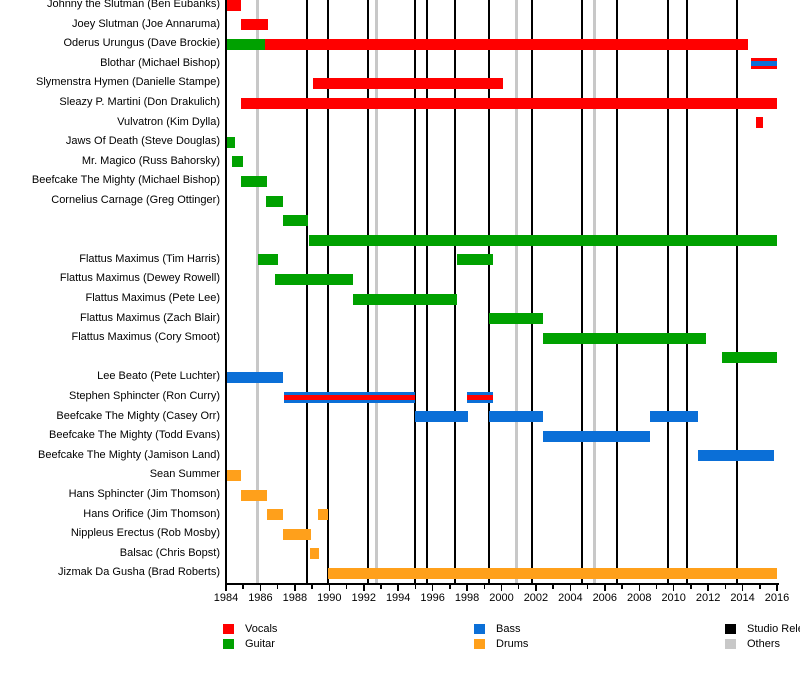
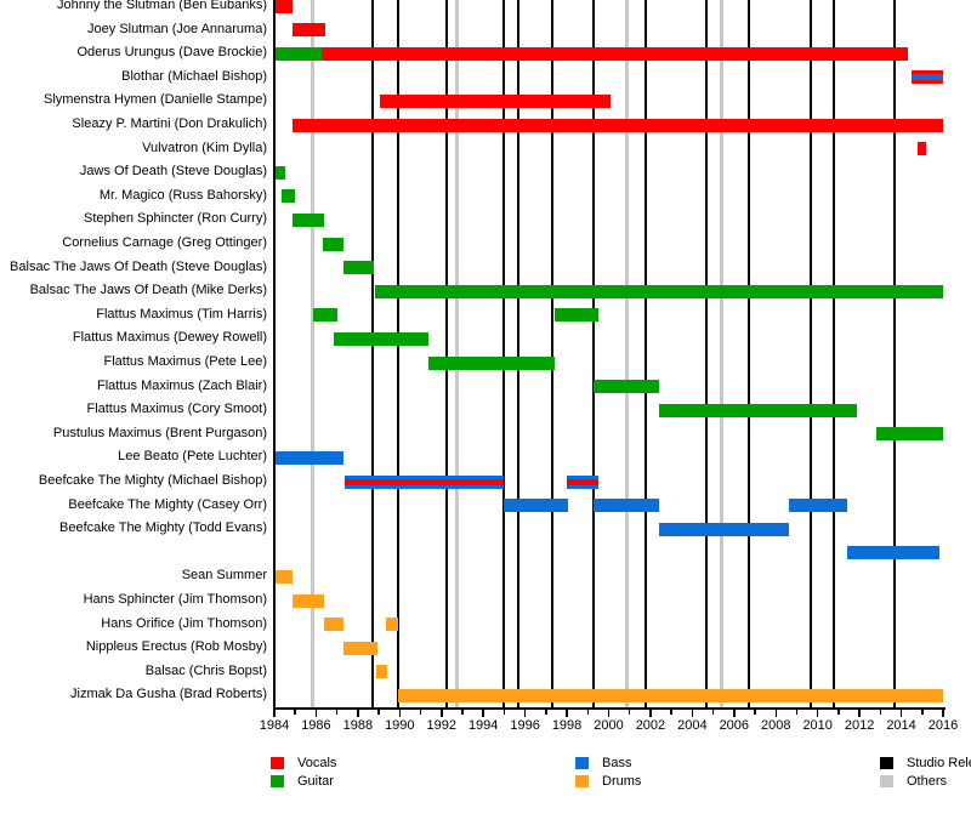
  Johnny the Slutman (Ben Eubanks)
  Joey Slutman (Joe Annaruma)
  Oderus Urungus (Dave Brockie)
  Blothar (Michael Bishop)
  Slymenstra Hymen (Danielle Stampe)
  Sleazy P. Martini (Don Drakulich)
  Vulvatron (Kim Dylla)
  Jaws Of Death (Steve Douglas)
  Mr. Magico (Russ Bahorsky)
- Beefcake The Mighty (Michael Bishop)
+ Stephen Sphincter (Ron Curry)
  Cornelius Carnage (Greg Ottinger)
+ Balsac The Jaws Of Death (Steve Douglas)
+ Balsac The Jaws Of Death (Mike Derks)
  Flattus Maximus (Tim Harris)
  Flattus Maximus (Dewey Rowell)
  Flattus Maximus (Pete Lee)
  Flattus Maximus (Zach Blair)
  Flattus Maximus (Cory Smoot)
+ Pustulus Maximus (Brent Purgason)
  Lee Beato (Pete Luchter)
- Stephen Sphincter (Ron Curry)
+ Beefcake The Mighty (Michael Bishop)
  Beefcake The Mighty (Casey Orr)
  Beefcake The Mighty (Todd Evans)
- Beefcake The Mighty (Jamison Land)
  Sean Summer
  Hans Sphincter (Jim Thomson)
  Hans Orifice (Jim Thomson)
  Nippleus Erectus (Rob Mosby)
  Balsac (Chris Bopst)
  Jizmak Da Gusha (Brad Roberts)
  1984
  1986
  1988
  1990
  1992
  1994
  1996
  1998
  2000
  2002
  2004
  2006
  2008
  2010
  2012
  2014
  2016
  Vocals
  Guitar
  Bass
  Drums
  Others
